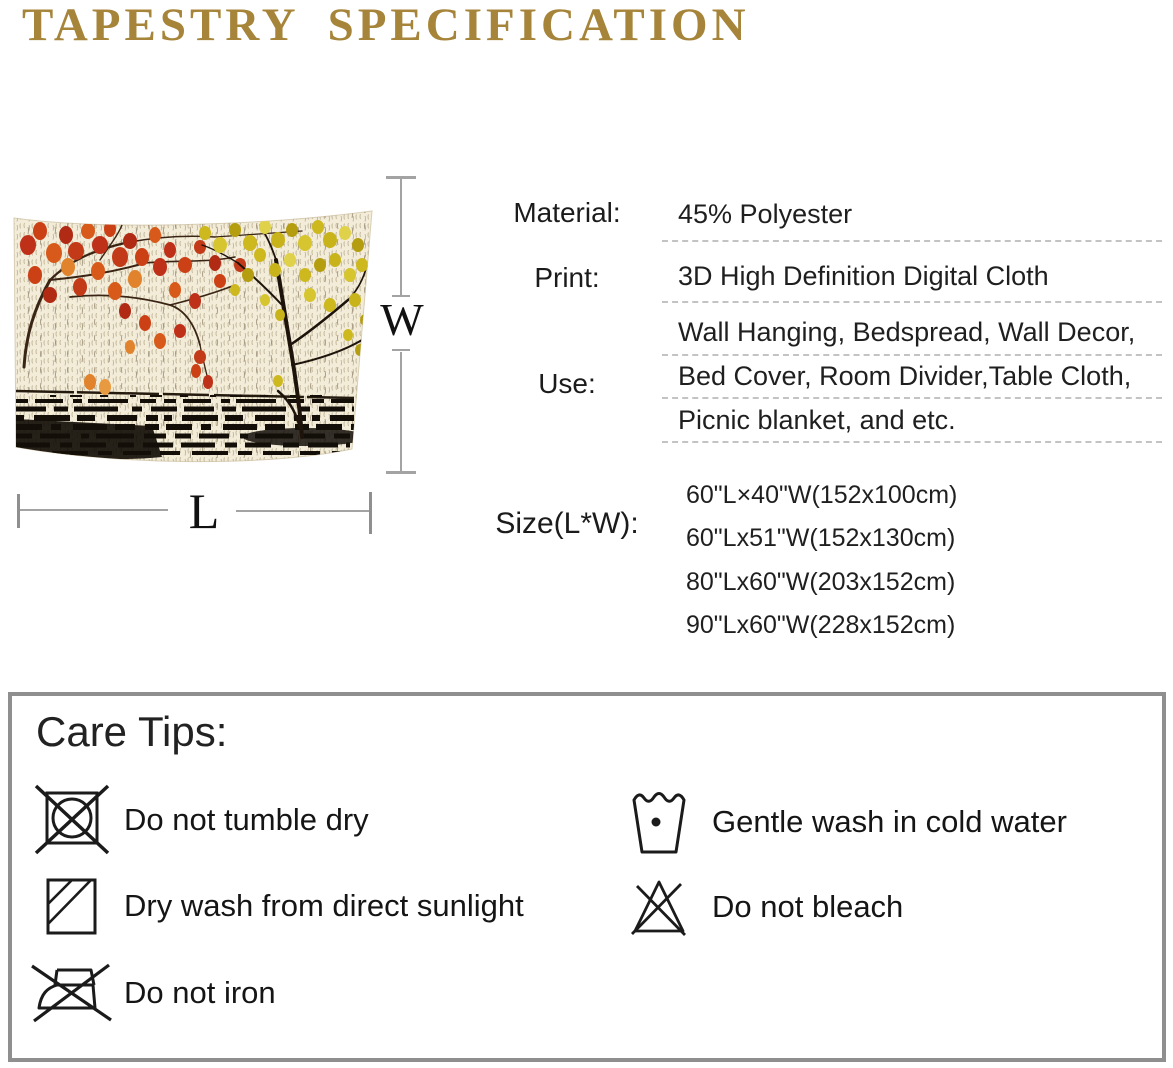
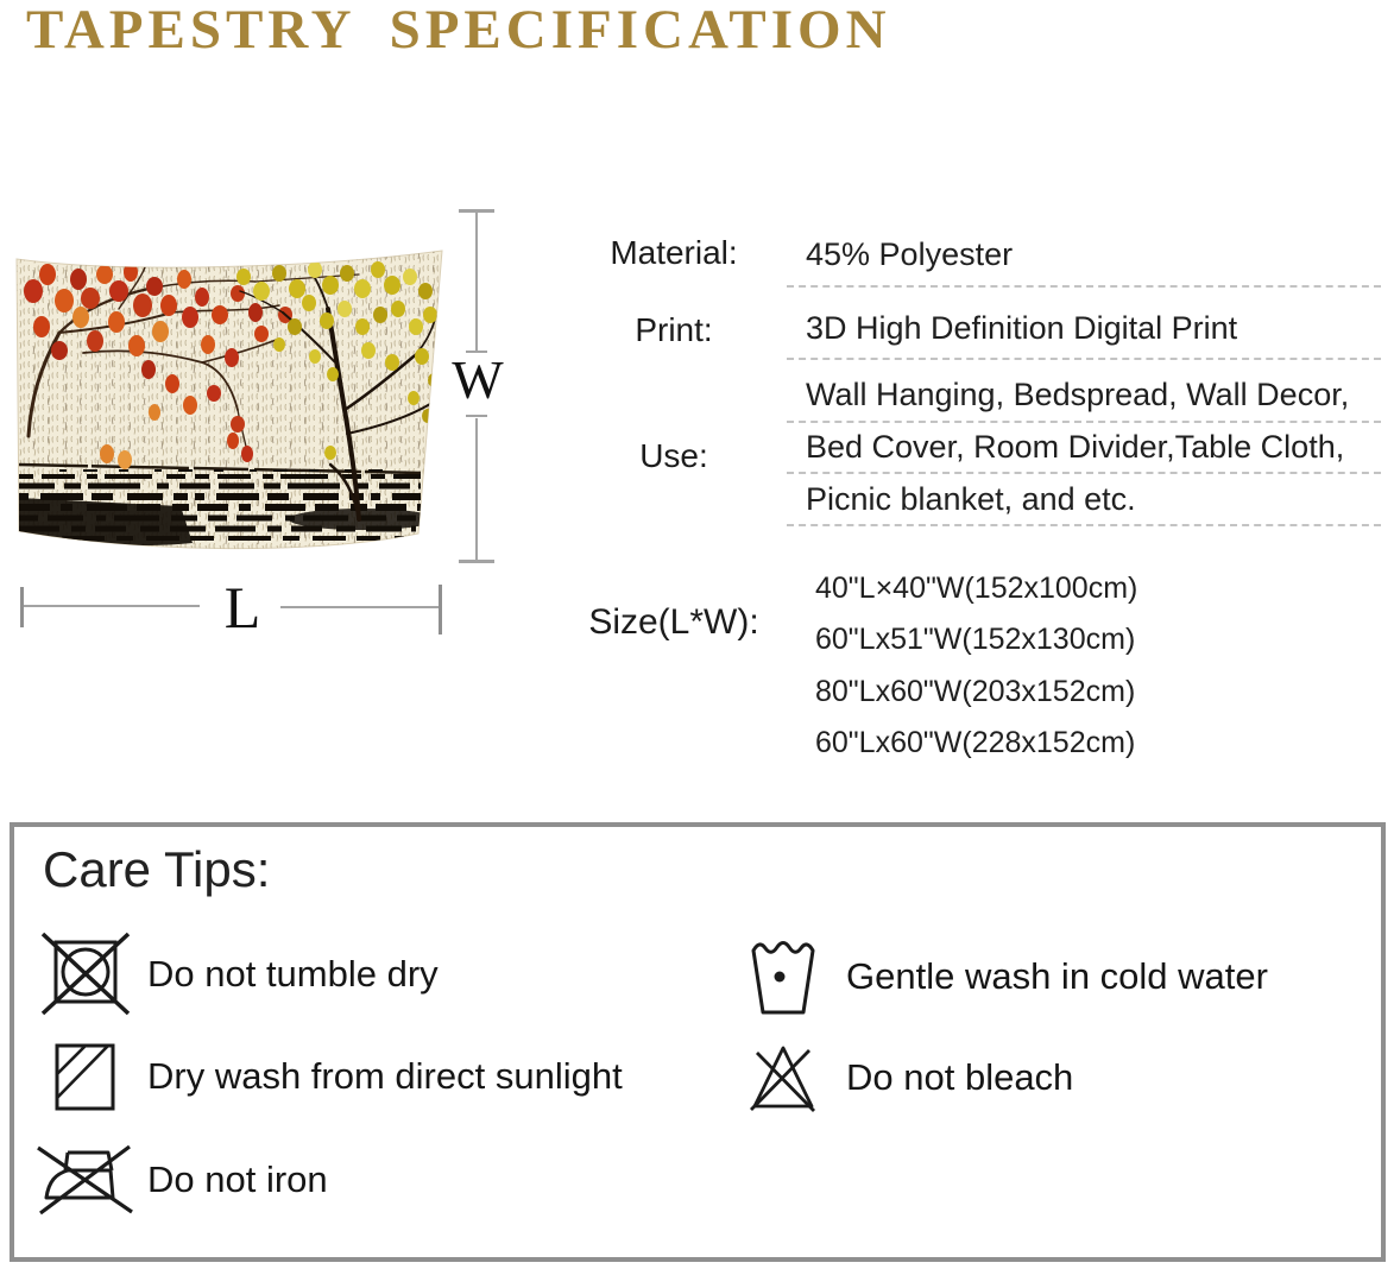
  TAPESTRY SPECIFICATION
  W
  L
  Material:
  45% Polyester
  Print:
- 3D High Definition Digital Cloth
+ 3D High Definition Digital Print
  Use:
  Wall Hanging, Bedspread, Wall Decor,
  Bed Cover, Room Divider,Table Cloth,
  Picnic blanket, and etc.
  Size(L*W):
- 60"L×40"W(152x100cm)
+ 40"L×40"W(152x100cm)
  60"Lx51"W(152x130cm)
  80"Lx60"W(203x152cm)
- 90"Lx60"W(228x152cm)
+ 60"Lx60"W(228x152cm)
  Care Tips:
  Do not tumble dry
  Dry wash from direct sunlight
  Do not iron
  Gentle wash in cold water
  Do not bleach
